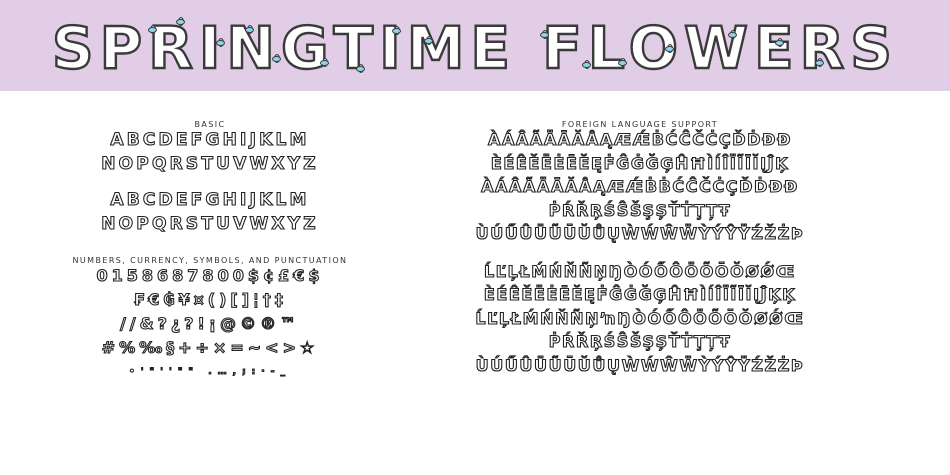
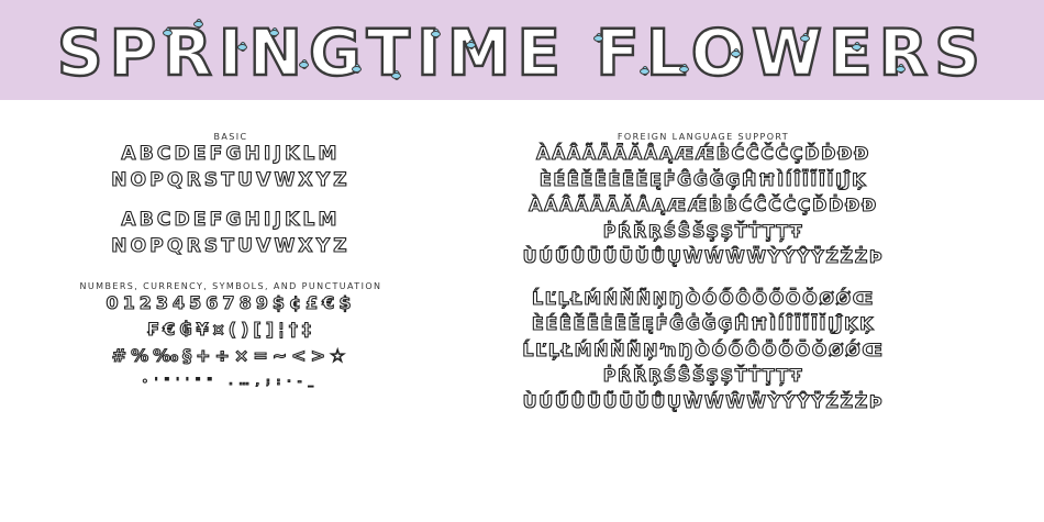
  SPRINGTIME FLOWERS
  BASIC
  ABCDEFGHIJKLM
  NOPQRSTUVWXYZ
  ABCDEFGHIJKLM
  NOPQRSTUVWXYZ
  NUMBERS, CURRENCY, SYMBOLS, AND PUNCTUATION
- 0158687800$¢£€$
+ 0123456789$¢£€$
  ₣€₲¥¤()[]¦†‡
- //&?¿?!¡@©®™
  #%‰§+÷×=~<>☆
  •'"''"" .…,;:·-_
  FOREIGN LANGUAGE SUPPORT
  ÀÁÂÃÄĀĂÅĄÆǼḂĆĈČĊÇĎḊĐÐ
  ÈÉÊĚËĖĒĔĘḞĜĠĞĢĤĦÌÍÎÏĨĪĬĮĴĶ
  ÀÁÂÃÄĀĂÅĄÆǼḂḂĆĈČĊÇĎḊĐÐ
  ṖŔŘŖŚŜŠŞȘŤṪŢȚŦ
  ÙÚŰÛÜŨŪŬŮŲẀẂŴẄỲÝŶŸŹŽŻÞ
  ĹĽĻŁḾŃŇÑŅŊÒÓŐÔÖÕŌŎØǾŒ
  ÈÉÊĚËĖĒĔĘḞĜĠĞĢĤĦÌÍÎÏĨĪĬĮĴĶĶ
  ĹĽĻŁḾŃŇÑŅŉŊÒÓŐÔÖÕŌŎØǾŒ
  ṖŔŘŖŚŜŠŞȘŤṪŢȚŦ
  ÙÚŰÛÜŨŪŬŮŲẀẂŴẄỲÝŶŸŹŽŻÞ
